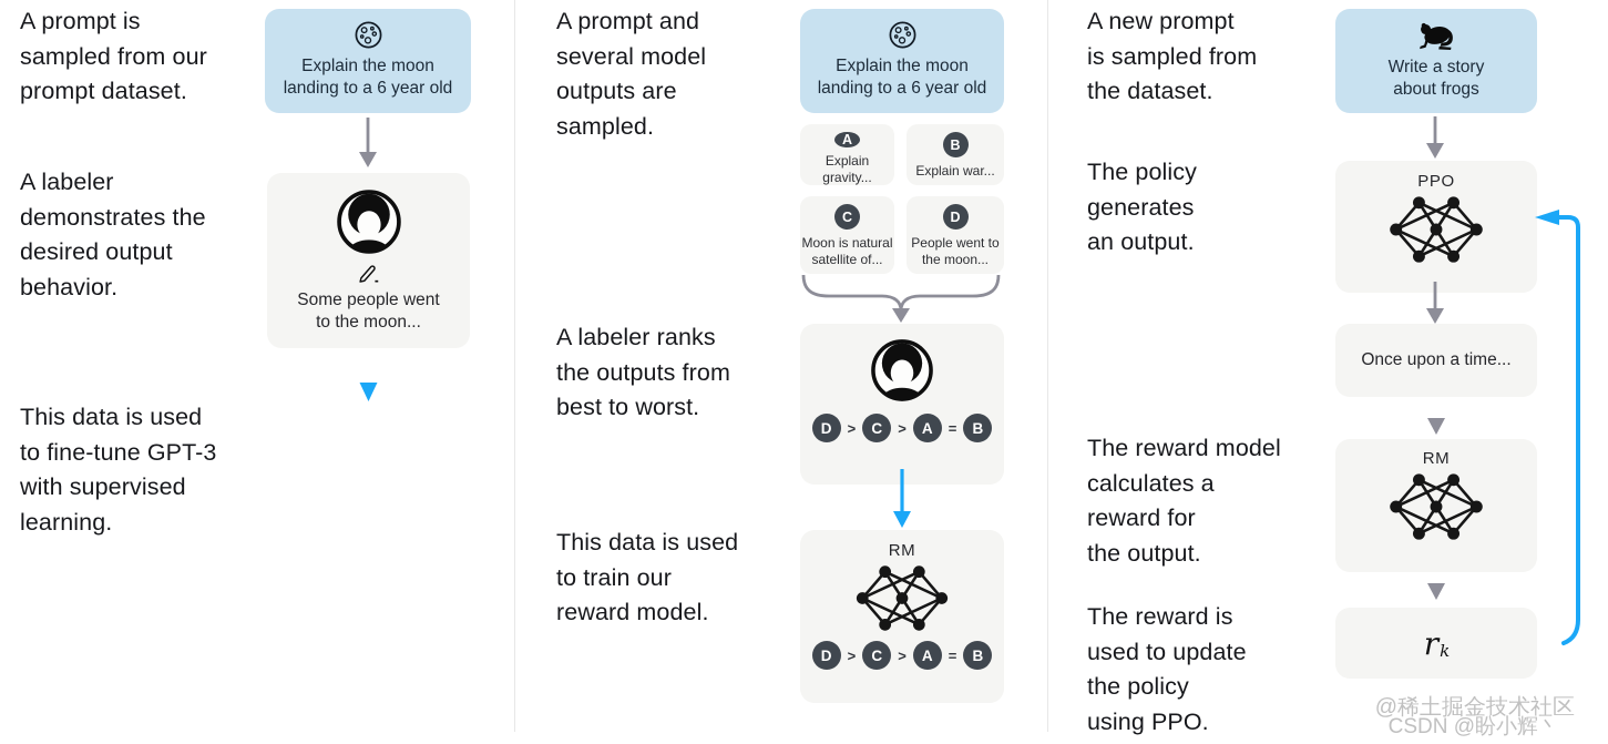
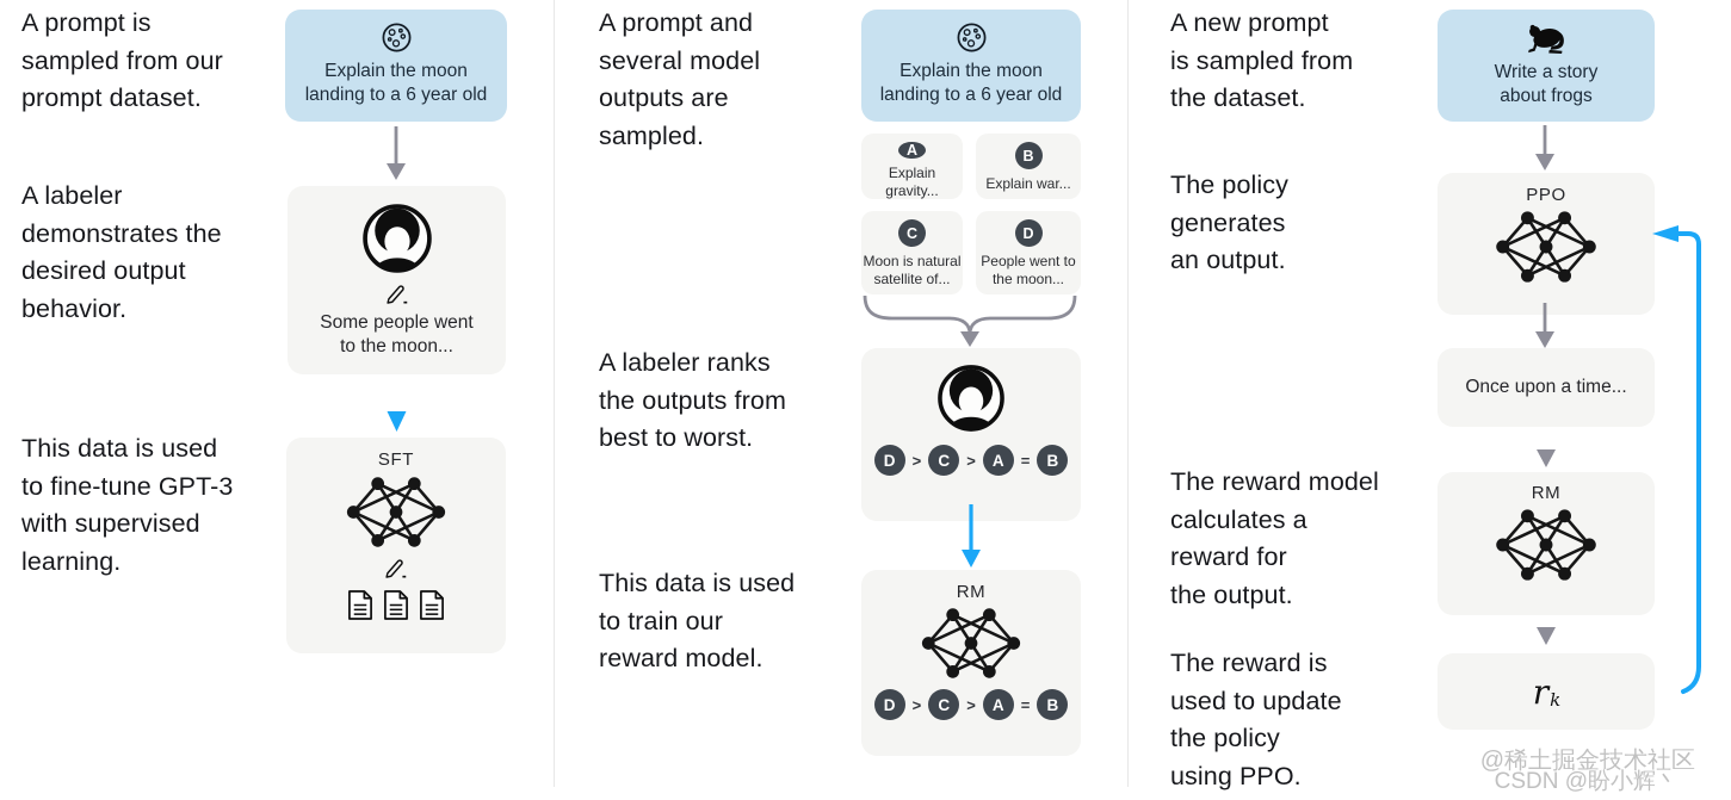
  A prompt is
  sampled from our
  prompt dataset.
  A labeler
  demonstrates the
  desired output
  behavior.
  This data is used
  to fine-tune GPT-3
  with supervised
  learning.
  Explain the moon
  landing to a 6 year old
  Some people went
  to the moon...
+ SFT
  A prompt and
  several model
  outputs are
  sampled.
  A labeler ranks
  the outputs from
  best to worst.
  This data is used
  to train our
  reward model.
  Explain the moon
  landing to a 6 year old
  A
  Explain gravity...
  B
  Explain war...
  C
  Moon is natural
  satellite of...
  D
  People went to
  the moon...
  D
  >
  C
  >
  A
  =
  B
  RM
  D
  >
  C
  >
  A
  =
  B
  A new prompt
  is sampled from
  the dataset.
  The policy
  generates
  an output.
  The reward model
  calculates a
  reward for
  the output.
  The reward is
  used to update
  the policy
  using PPO.
  Write a story
  about frogs
  PPO
  Once upon a time...
  RM
  r
  k
  @稀土掘金技术社区
  CSDN @盼小辉丶
